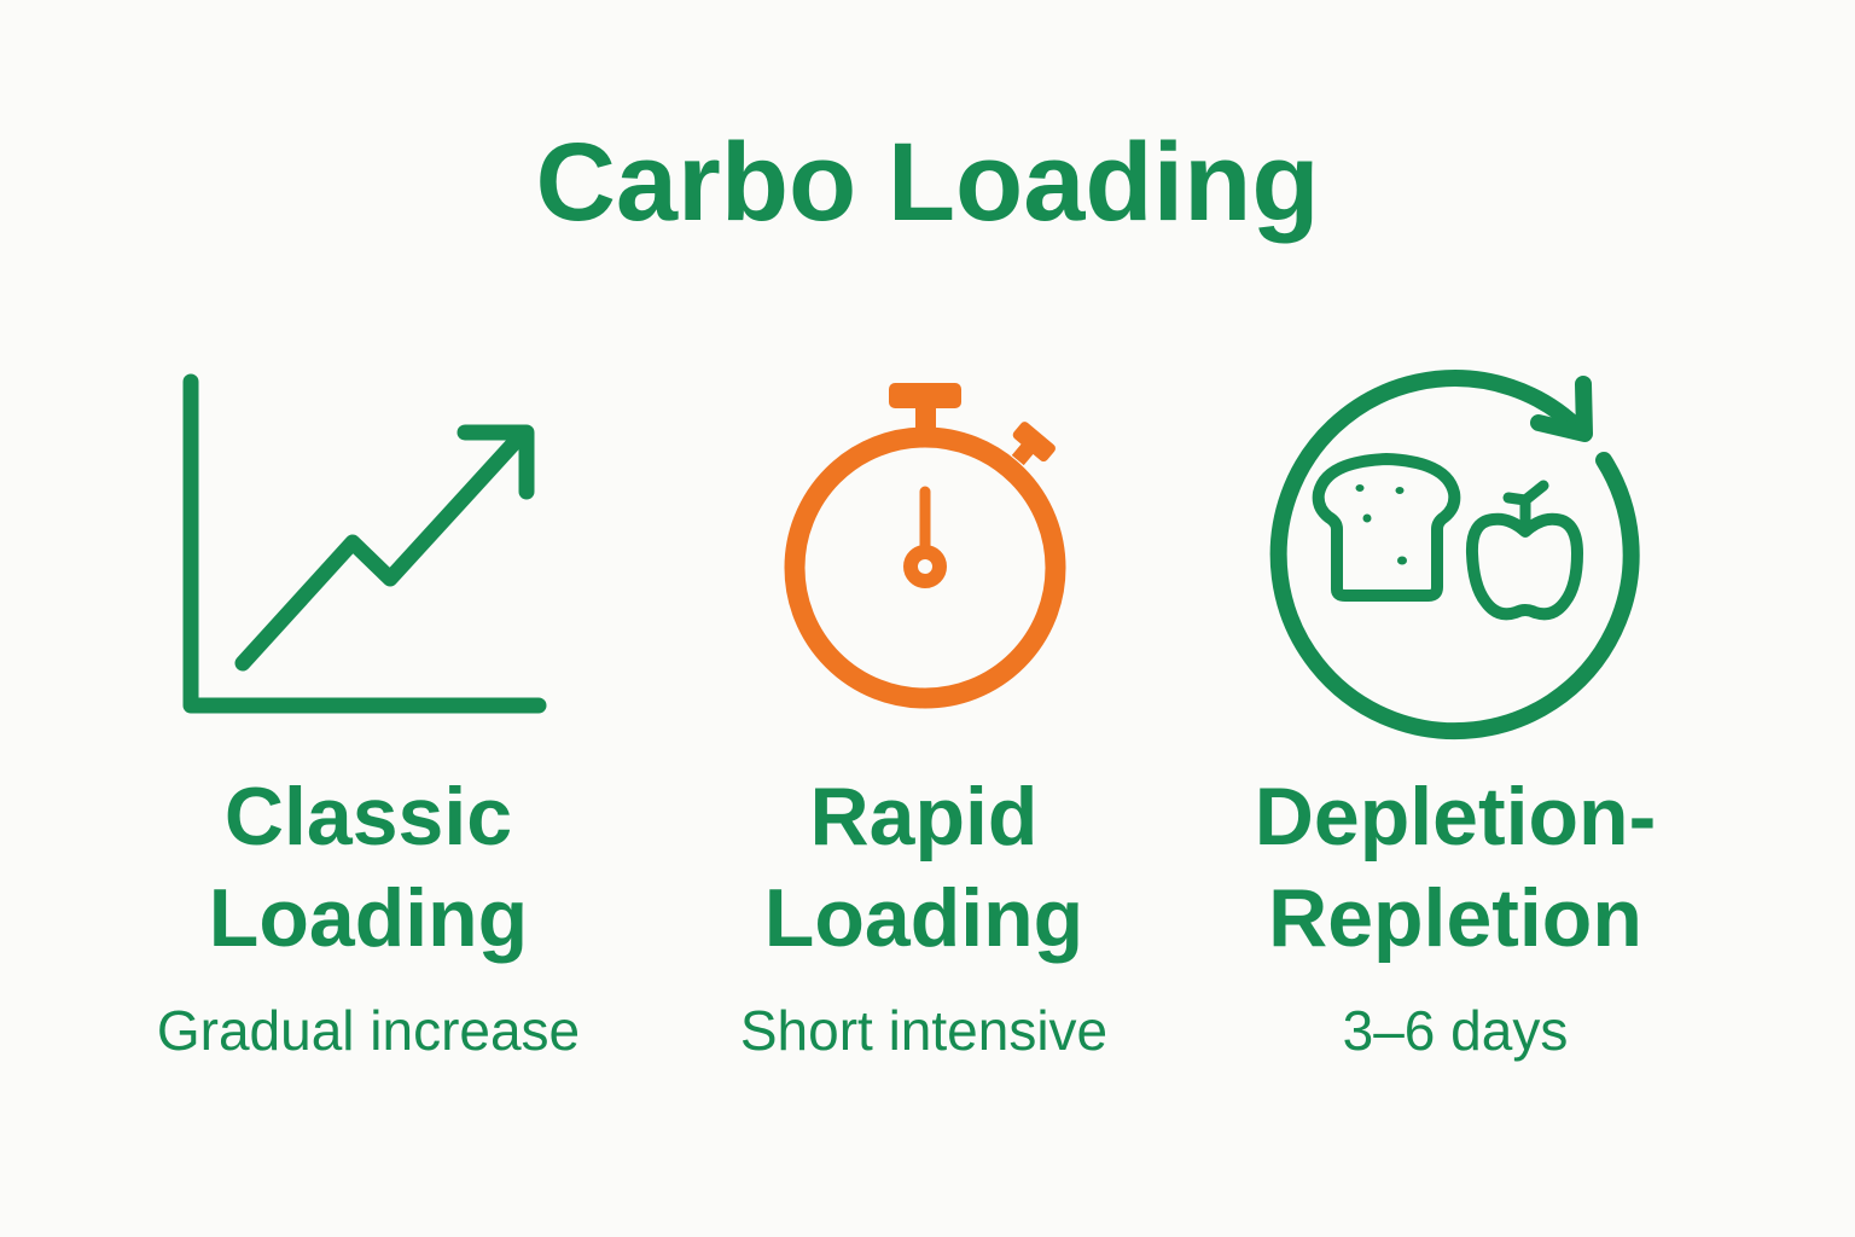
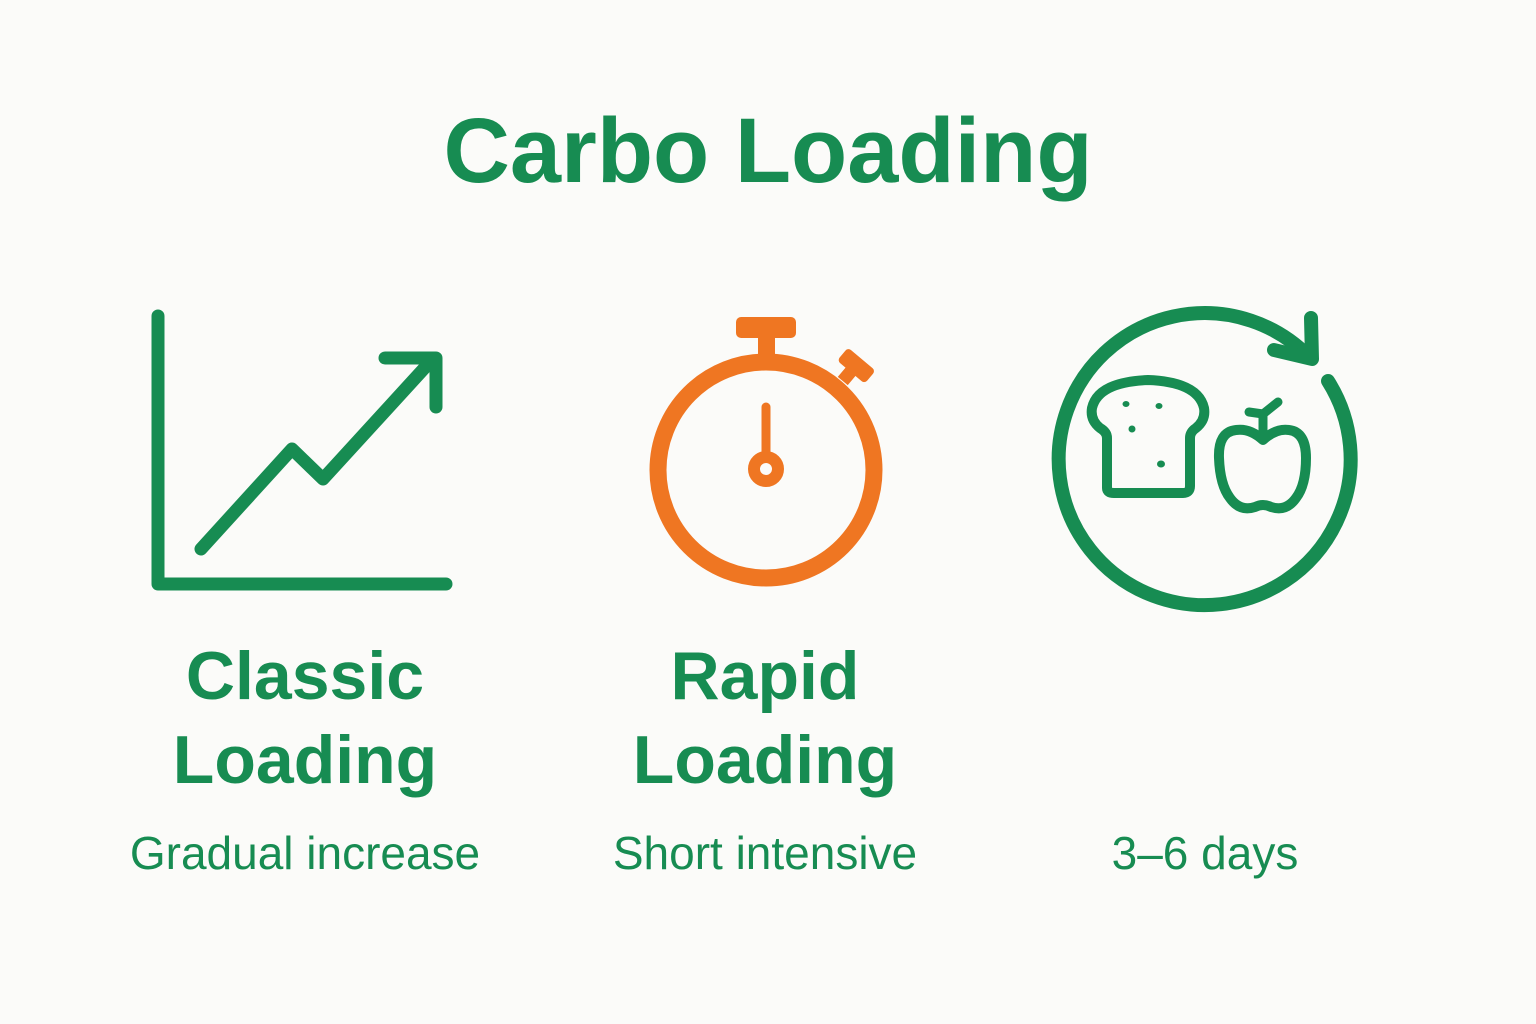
  Carbo Loading
  Classic
  Loading
  Gradual increase
  Rapid
  Loading
  Short intensive
- Depletion-
- Repletion
  3–6 days
